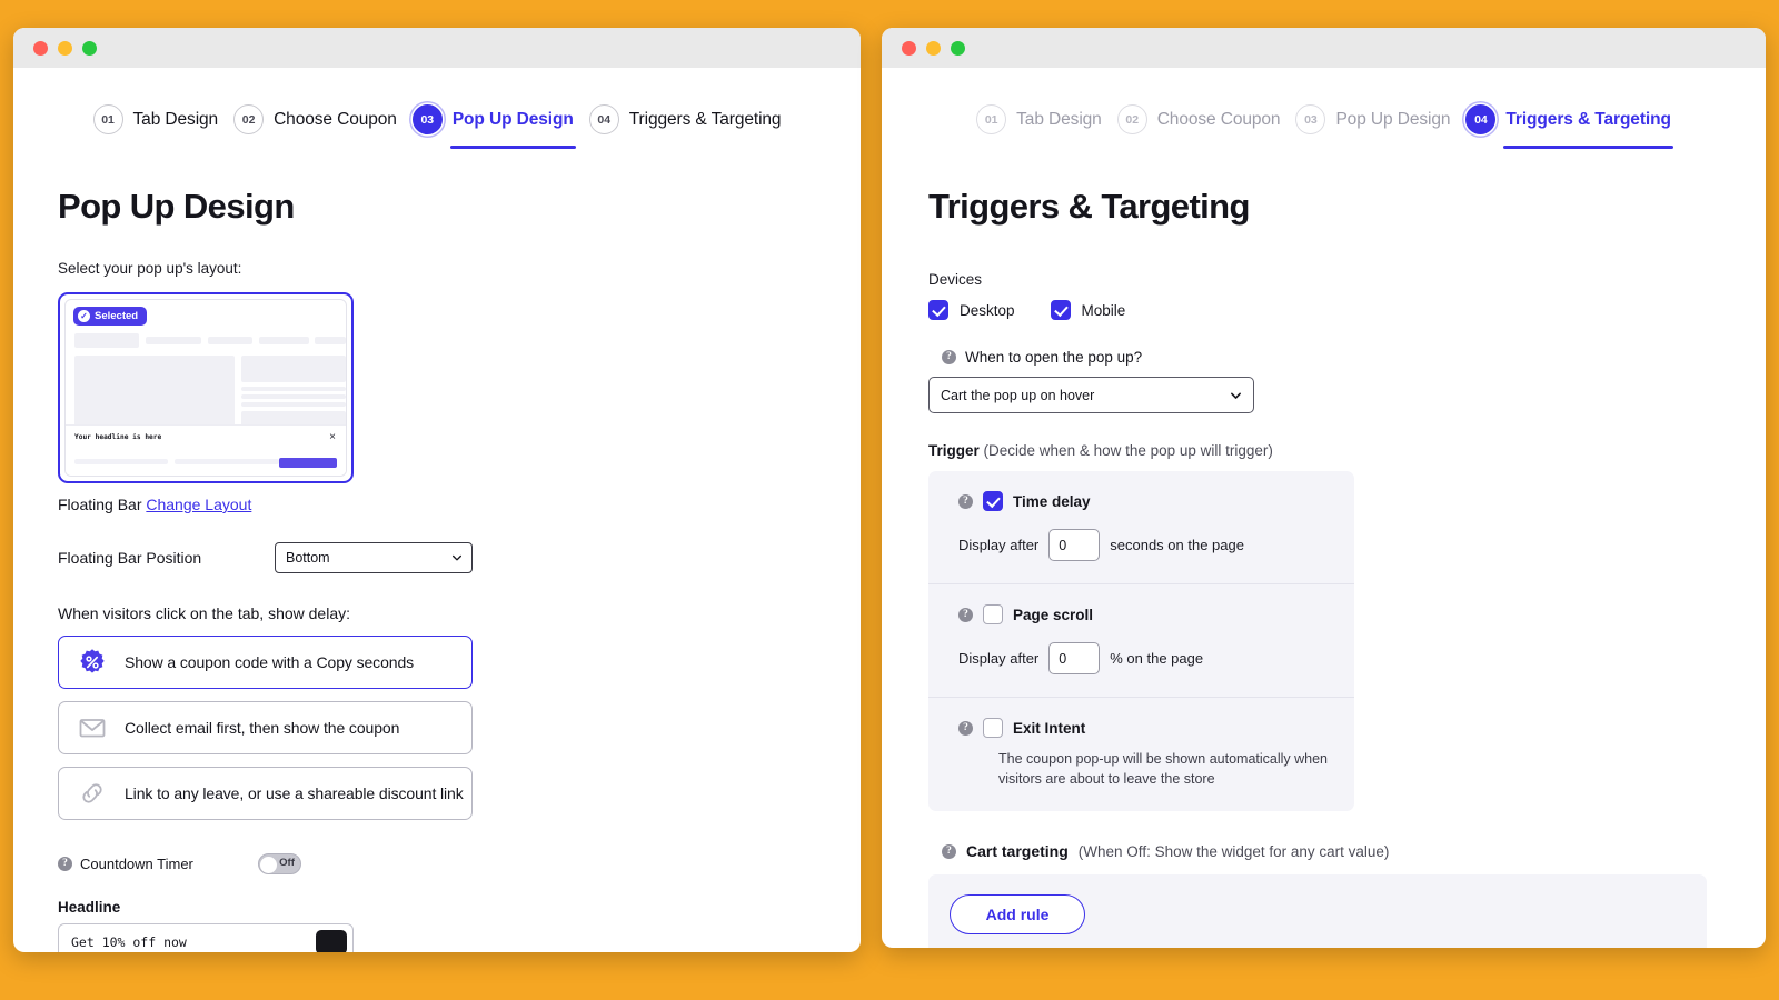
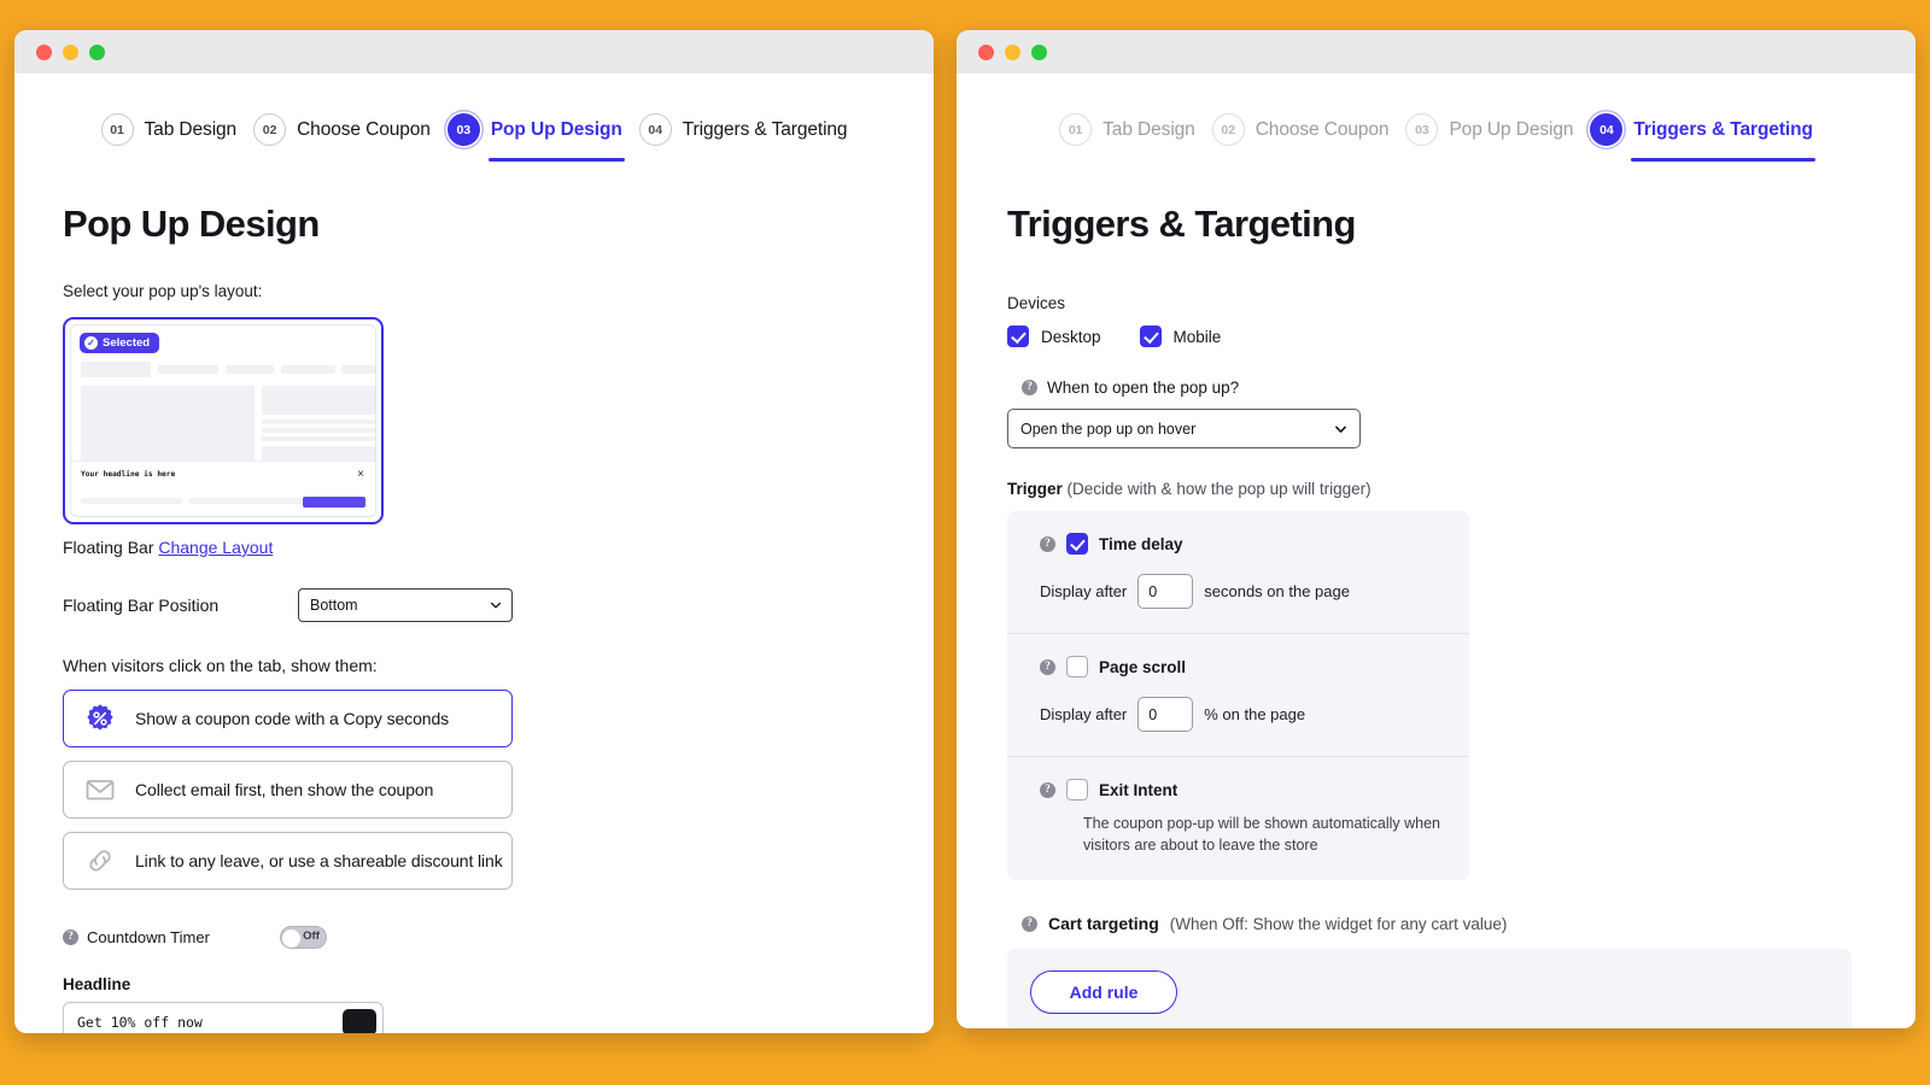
  01
  Tab Design
  02
  Choose Coupon
  03
  Pop Up Design
  04
  Triggers & Targeting
  Pop Up Design
  Select your pop up's layout:
  ✓
  Selected
  ×
  Floating Bar Change Layout
  Floating Bar Position
  Bottom
- When visitors click on the tab, show delay:
+ When visitors click on the tab, show them:
  Show a coupon code with a Copy seconds
  Collect email first, then show the coupon
  Link to any leave, or use a shareable discount link
  ?
  Countdown Timer
  Off
  Headline
  Get 10% off now
  01
  Tab Design
  02
  Choose Coupon
  03
  Pop Up Design
  04
  Triggers & Targeting
  Triggers & Targeting
  Devices
  Desktop
  Mobile
  ?
  When to open the pop up?
- Cart the pop up on hover
+ Open the pop up on hover
- Trigger (Decide when & how the pop up will trigger)
+ Trigger (Decide with & how the pop up will trigger)
  ?
  Time delay
  Display after
  0
  seconds on the page
  ?
  Page scroll
  Display after
  0
  % on the page
  ?
  Exit Intent
  The coupon pop-up will be shown automatically when visitors are about to leave the store
  ?
  Cart targeting
  (When Off: Show the widget for any cart value)
  Add rule
